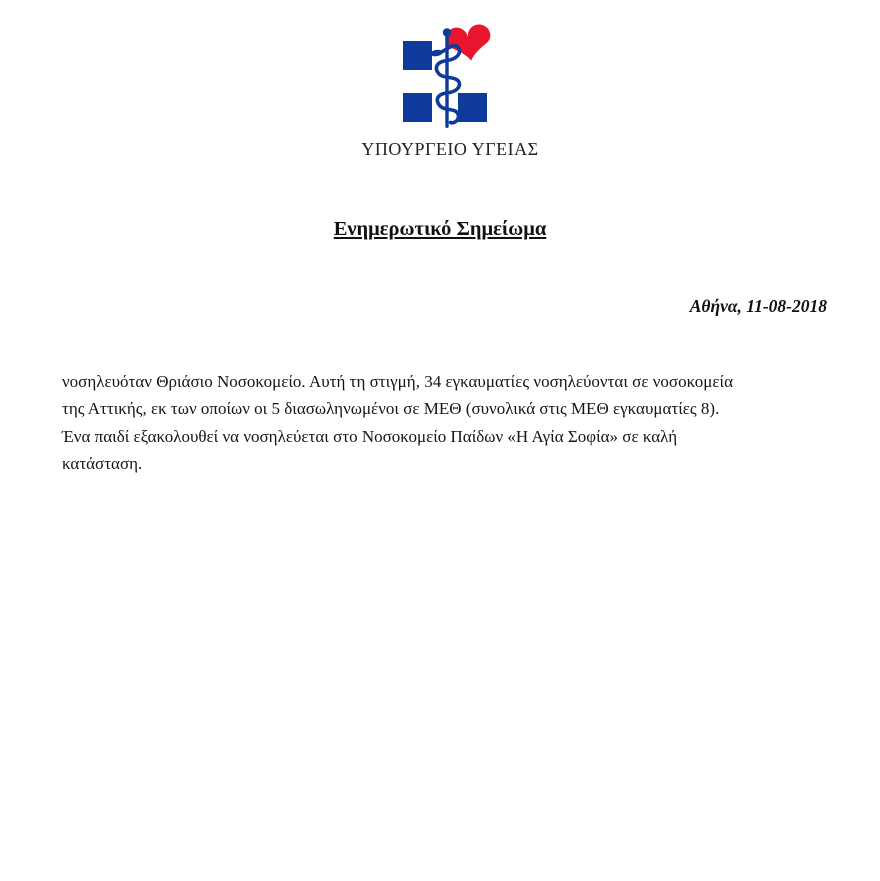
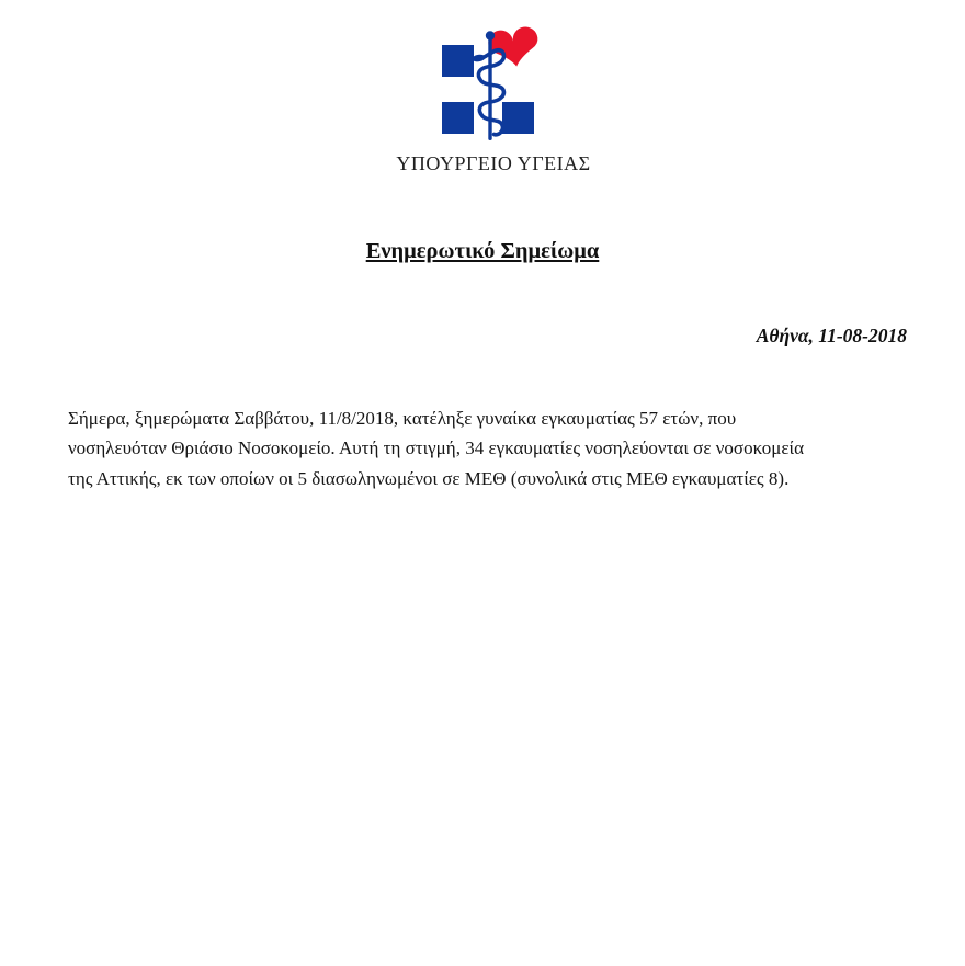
  ΥΠΟΥΡΓΕΙΟ ΥΓΕΙΑΣ
  Ενημερωτικό Σημείωμα
  Αθήνα, 11-08-2018
+ Σήμερα, ξημερώματα Σαββάτου, 11/8/2018, κατέληξε γυναίκα εγκαυματίας 57 ετών, που
  νοσηλευόταν Θριάσιο Νοσοκομείο. Αυτή τη στιγμή, 34 εγκαυματίες νοσηλεύονται σε νοσοκομεία
  της Αττικής, εκ των οποίων οι 5 διασωληνωμένοι σε ΜΕΘ (συνολικά στις ΜΕΘ εγκαυματίες 8).
- Ένα παιδί εξακολουθεί να νοσηλεύεται στο Νοσοκομείο Παίδων «Η Αγία Σοφία» σε καλή
- κατάσταση.
